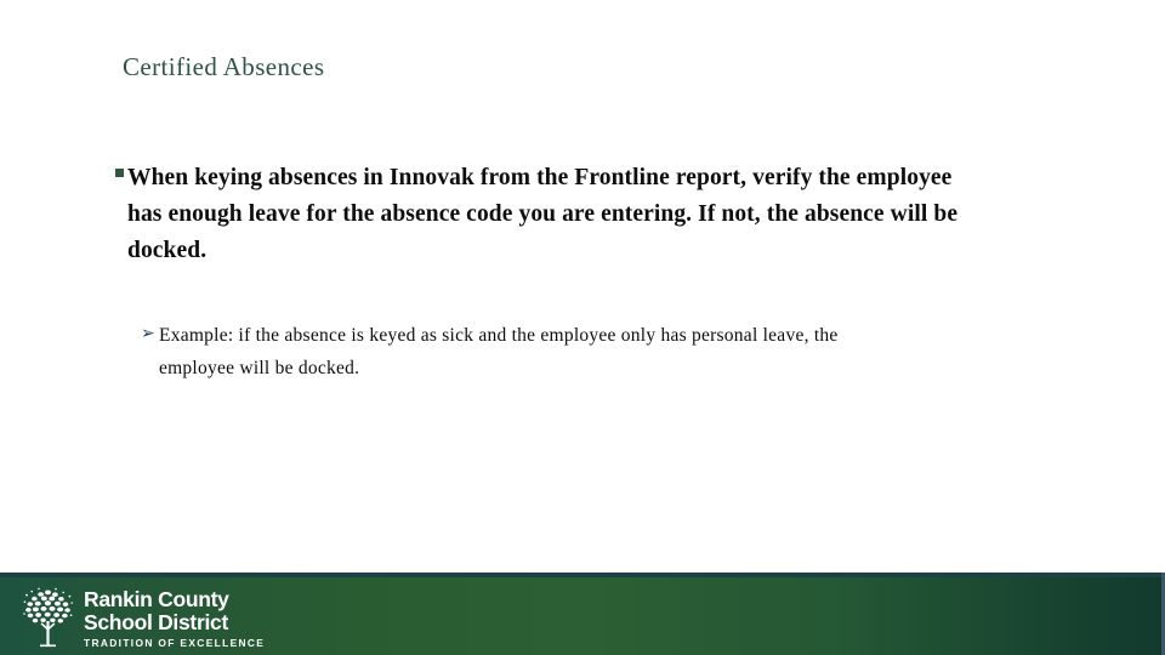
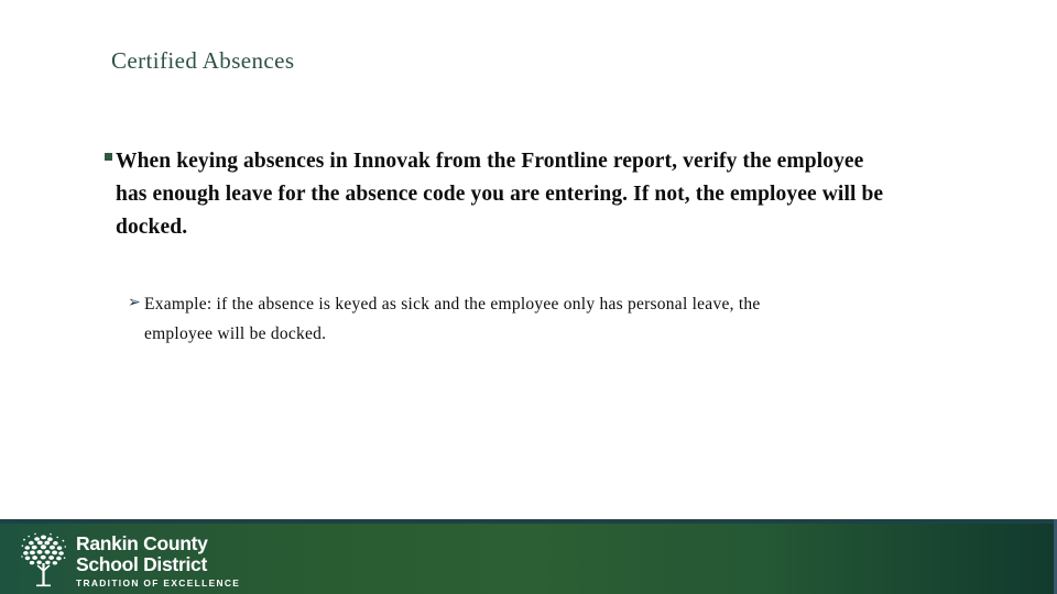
  Certified Absences
- When keying absences in Innovak from the Frontline report, verify the employee has enough leave for the absence code you are entering. If not, the absence will be docked.
+ When keying absences in Innovak from the Frontline report, verify the employee has enough leave for the absence code you are entering. If not, the employee will be docked.
  ➢
  Example: if the absence is keyed as sick and the employee only has personal leave, the employee will be docked.
  Rankin County
  School District
  TRADITION OF EXCELLENCE
